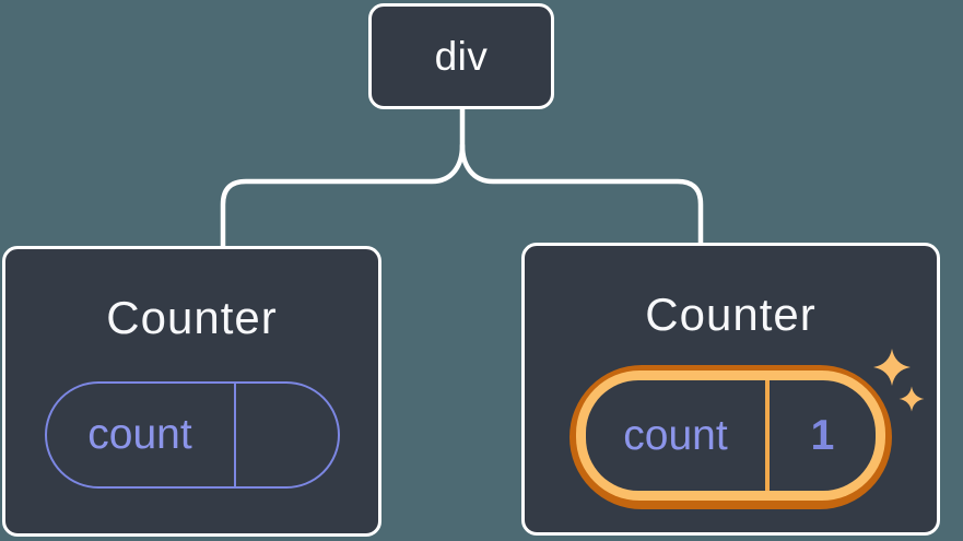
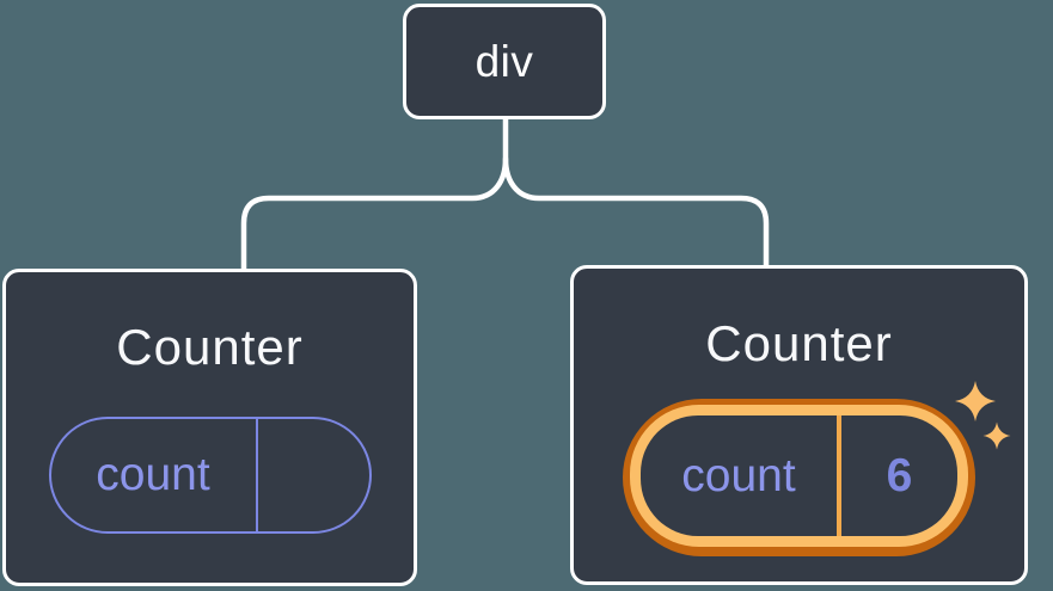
  div
  Counter
  count
  Counter
  count
- 1
+ 6
